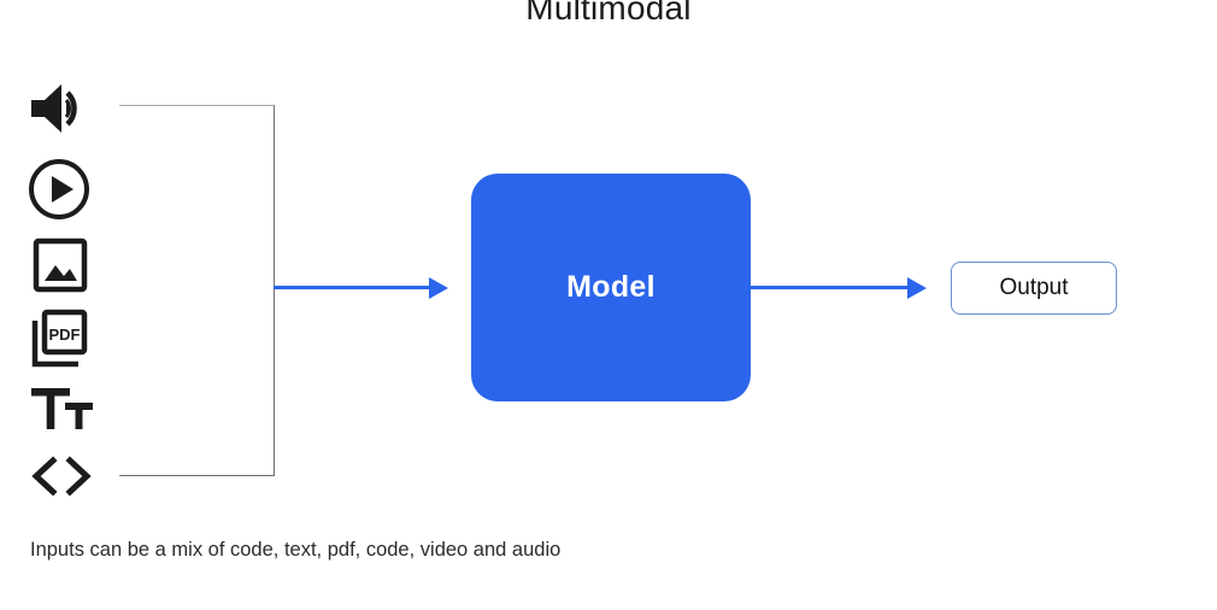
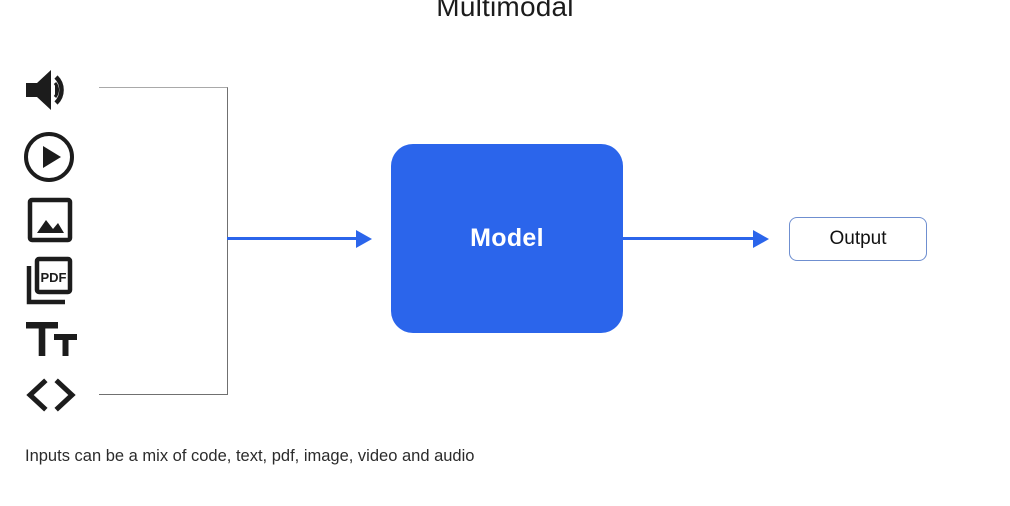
  Multimodal
  PDF
  Model
  Output
- Inputs can be a mix of code, text, pdf, code, video and audio
+ Inputs can be a mix of code, text, pdf, image, video and audio
